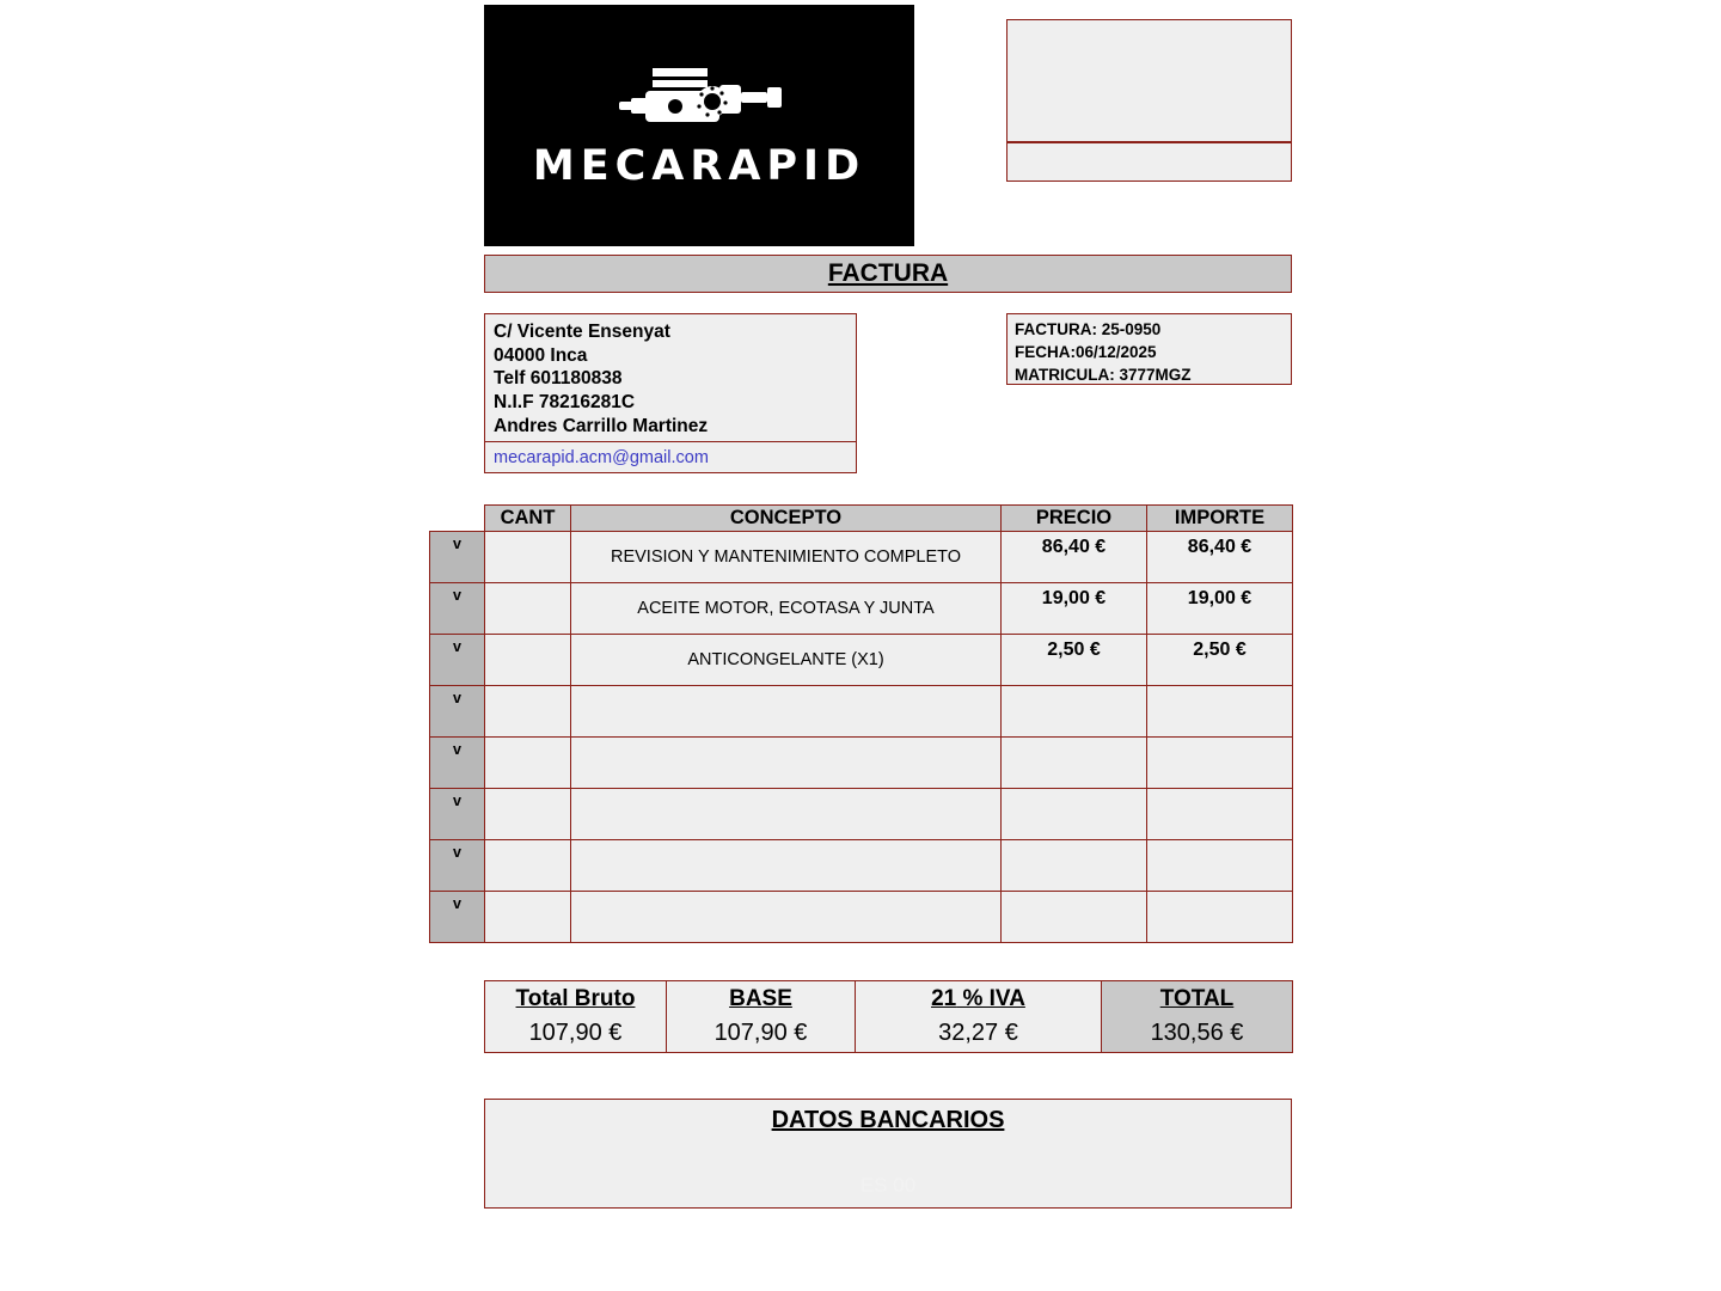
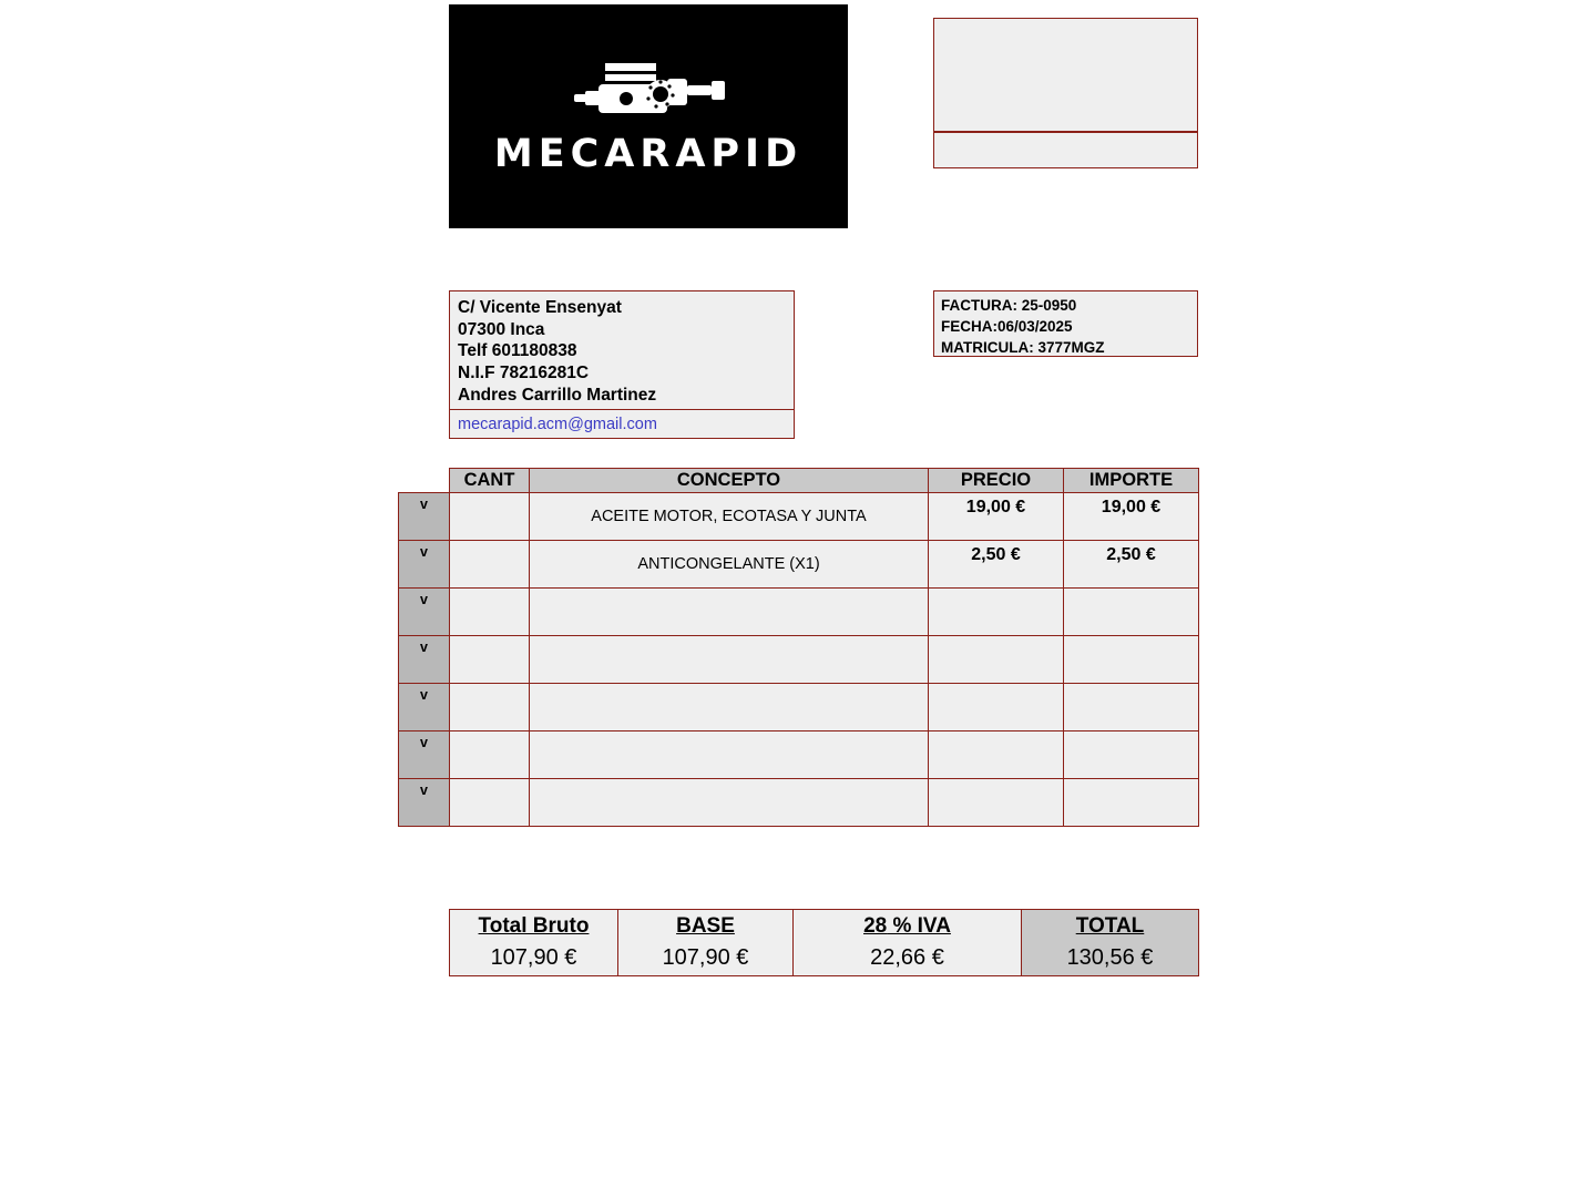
  MECARAPID
- FACTURA
  C/ Vicente Ensenyat
- 04000 Inca
+ 07300 Inca
  Telf 601180838
  N.I.F 78216281C
  Andres Carrillo Martinez
  mecarapid.acm@gmail.com
  FACTURA: 25-0950
- FECHA:06/12/2025
+ FECHA:06/03/2025
  MATRICULA: 3777MGZ
  	CANT	CONCEPTO	PRECIO	IMPORTE
- v		REVISION Y MANTENIMIENTO COMPLETO	86,40 €	86,40 €
  v		ACEITE MOTOR, ECOTASA Y JUNTA	19,00 €	19,00 €
  v		ANTICONGELANTE (X1)	2,50 €	2,50 €
  v
  v
  v
  v
  v
- Total Bruto	BASE	21 % IVA	TOTAL
+ Total Bruto	BASE	28 % IVA	TOTAL
- 107,90 €	107,90 €	32,27 €	130,56 €
+ 107,90 €	107,90 €	22,66 €	130,56 €
- DATOS BANCARIOS
